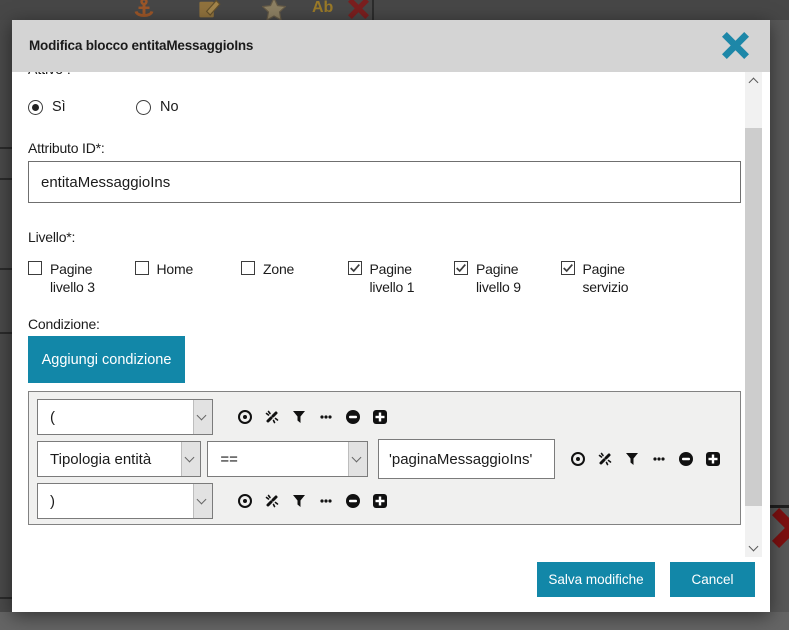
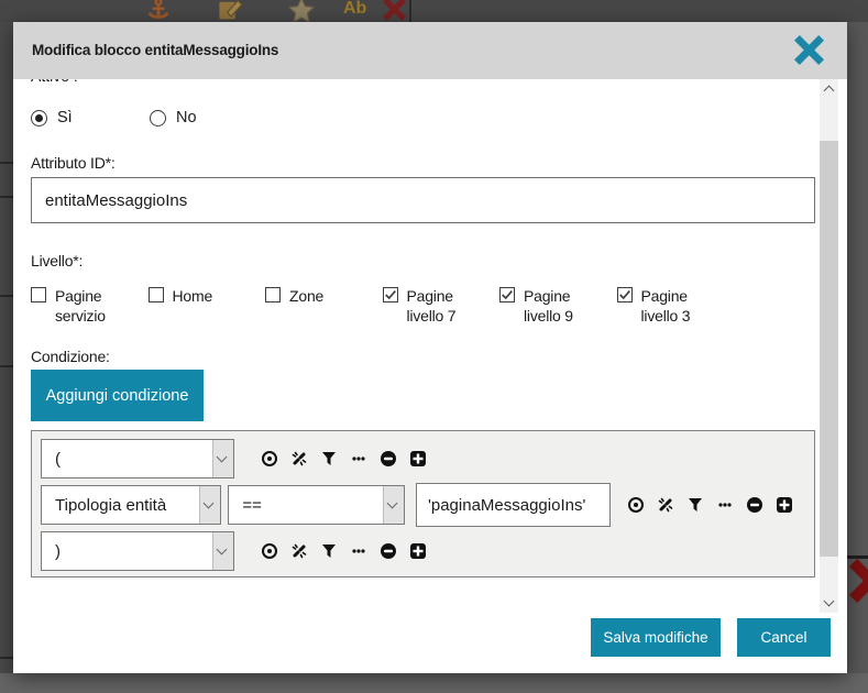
  Ab
  Modifica blocco entitaMessaggioIns
  Sì
  No
  Attributo ID*:
  entitaMessaggioIns
  Livello*:
- Pagine livello 3
+ Pagine servizio
  Home
  Zone
- Pagine livello 1
+ Pagine livello 7
  Pagine livello 9
- Pagine servizio
+ Pagine livello 3
  Condizione:
  Aggiungi condizione
  (
  Tipologia entità
  ==
  'paginaMessaggioIns'
  )
  Salva modifiche
  Cancel
